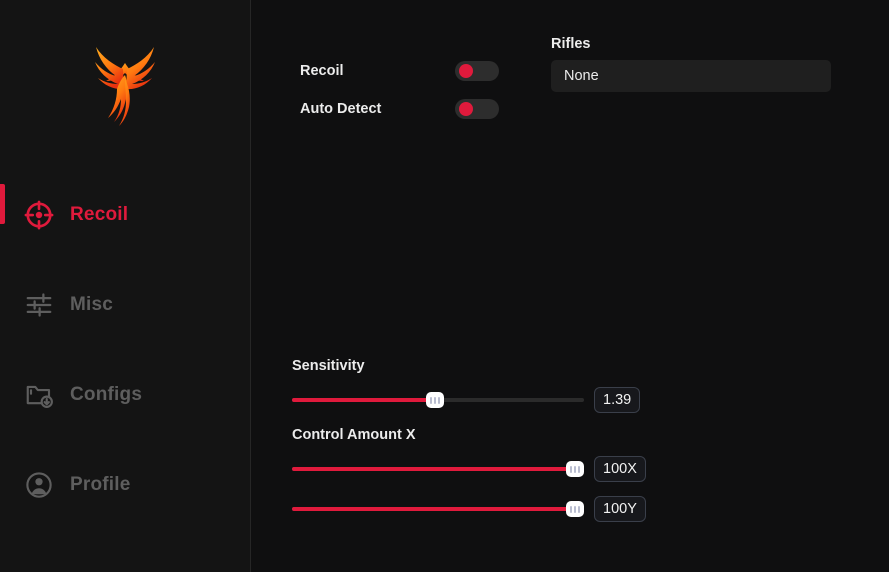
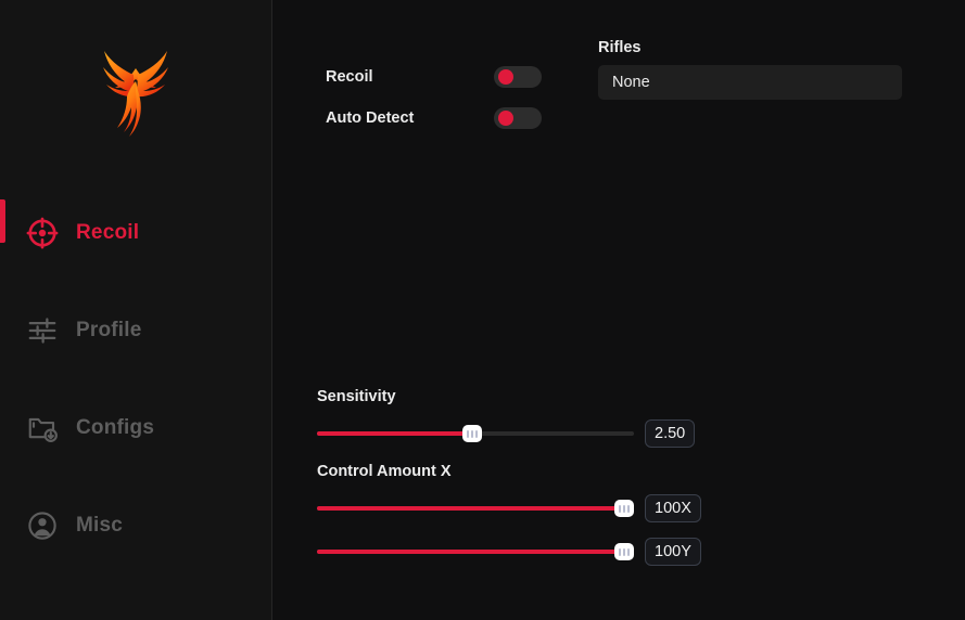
  Recoil
- Misc
+ Profile
  Configs
- Profile
+ Misc
  Recoil
  Auto Detect
  Rifles
  None
  Sensitivity
- 1.39
+ 2.50
  Control Amount X
  100X
  100Y
